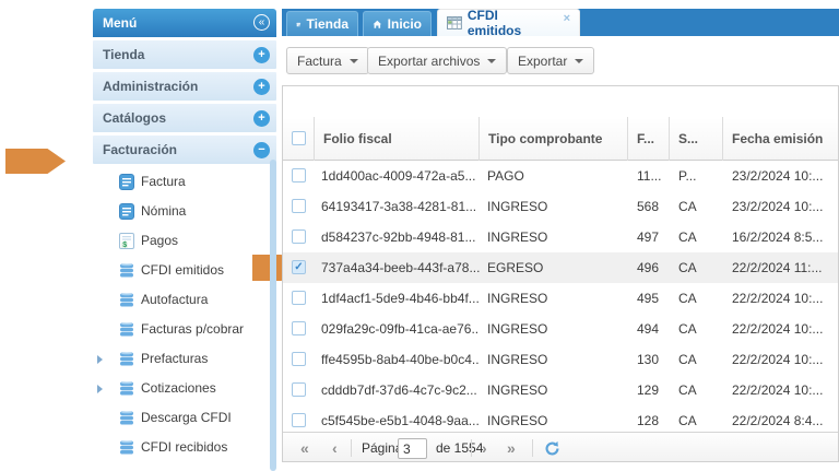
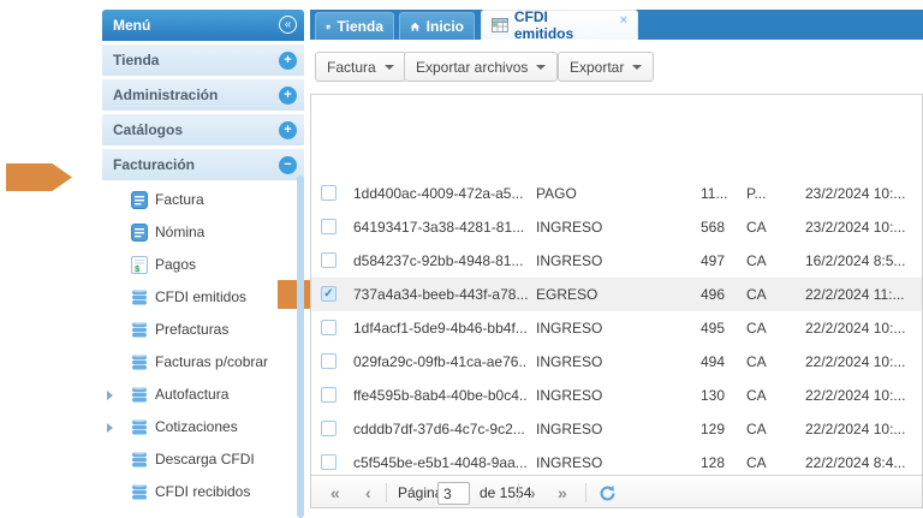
  Menú
  «
  Tienda
  +
  Administración
  +
  Catálogos
  +
  Facturación
  −
  Factura
  Nómina
  Pagos
  CFDI emitidos
- Autofactura
+ Prefacturas
  Facturas p/cobrar
- Prefacturas
+ Autofactura
  Cotizaciones
  Descarga CFDI
  CFDI recibidos
  Tienda
  Inicio
  CFDI emitidos
  ×
  Factura
  Exportar archivos
  Exportar
- Folio fiscal
- Tipo comprobante
- F...
- S...
- Fecha emisión
  1dd400ac-4009-472a-a5...
  PAGO
  11...
  P...
  23/2/2024 10:...
  64193417-3a38-4281-81...
  INGRESO
  568
  CA
  23/2/2024 10:...
  d584237c-92bb-4948-81...
  INGRESO
  497
  CA
  16/2/2024 8:5...
  737a4a34-beeb-443f-a78...
  EGRESO
  496
  CA
  22/2/2024 11:...
  1df4acf1-5de9-4b46-bb4f...
  INGRESO
  495
  CA
  22/2/2024 10:...
  029fa29c-09fb-41ca-ae76..
  INGRESO
  494
  CA
  22/2/2024 10:...
  ffe4595b-8ab4-40be-b0c4..
  INGRESO
  130
  CA
  22/2/2024 10:...
  cdddb7df-37d6-4c7c-9c2...
  INGRESO
  129
  CA
  22/2/2024 10:...
  c5f545be-e5b1-4048-9aa...
  INGRESO
  128
  CA
  22/2/2024 8:4...
  «
  ‹
  Págin
  3
  de 1554
  ›
  »
